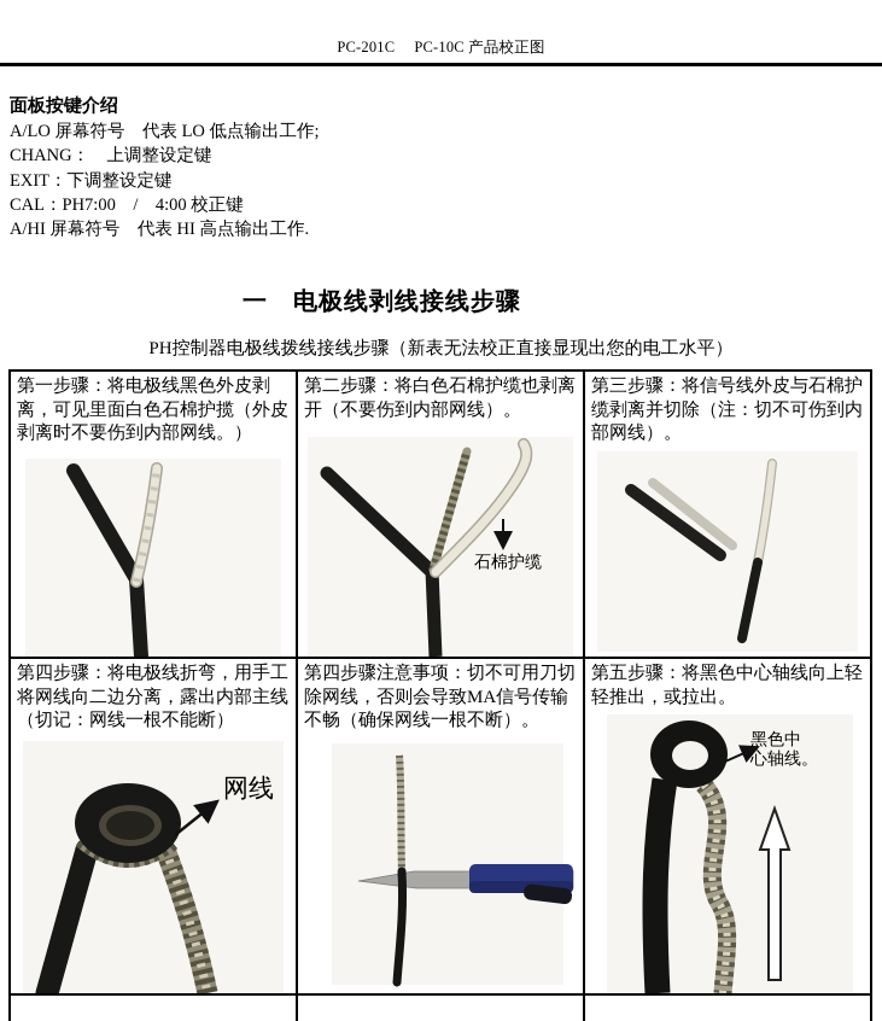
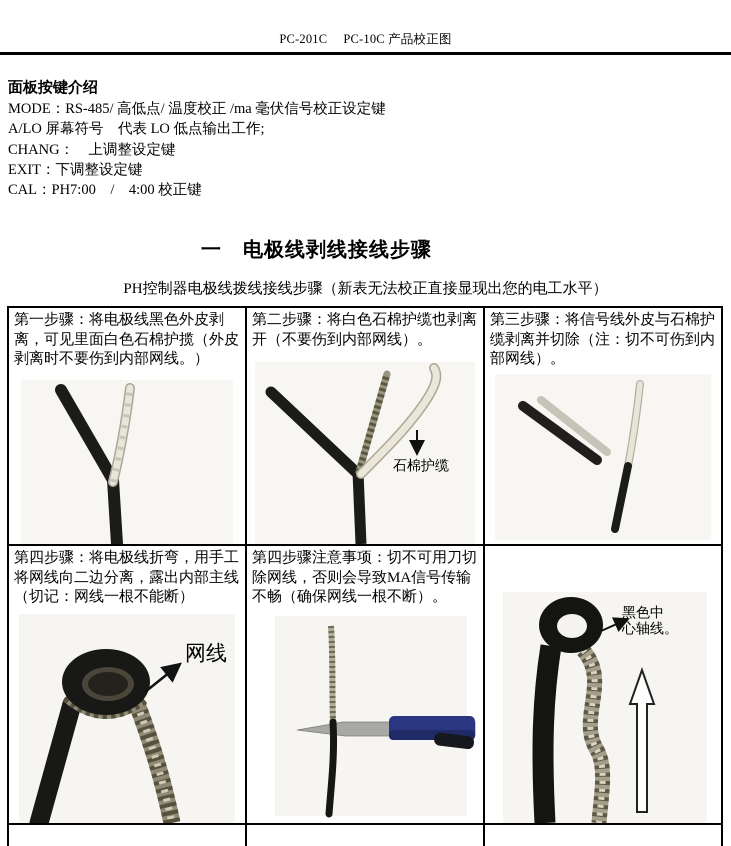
  PC-201C PC-10C 产品校正图
  面板按键介绍
+ MODE：RS-485/ 高低点/ 温度校正 /ma 毫伏信号校正设定键
  A/LO 屏幕符号 代表 LO 低点输出工作;
  CHANG： 上调整设定键
  EXIT：下调整设定键
  CAL：PH7:00 / 4:00 校正键
- A/HI 屏幕符号 代表 HI 高点输出工作.
  一 电极线剥线接线步骤
  PH控制器电极线拨线接线步骤（新表无法校正直接显现出您的电工水平）
  第一步骤：将电极线黑色外皮剥离，可见里面白色石棉护揽（外皮剥离时不要伤到内部网线。）
  第二步骤：将白色石棉护缆也剥离开（不要伤到内部网线）。
  石棉护缆
  第三步骤：将信号线外皮与石棉护缆剥离并切除（注：切不可伤到内部网线）。
  第四步骤：将电极线折弯，用手工将网线向二边分离，露出内部主线（切记：网线一根不能断）
  网线
  第四步骤注意事项：切不可用刀切除网线，否则会导致MA信号传输不畅（确保网线一根不断）。
- 第五步骤：将黑色中心轴线向上轻轻推出，或拉出。
  黑色中
  心轴线。
